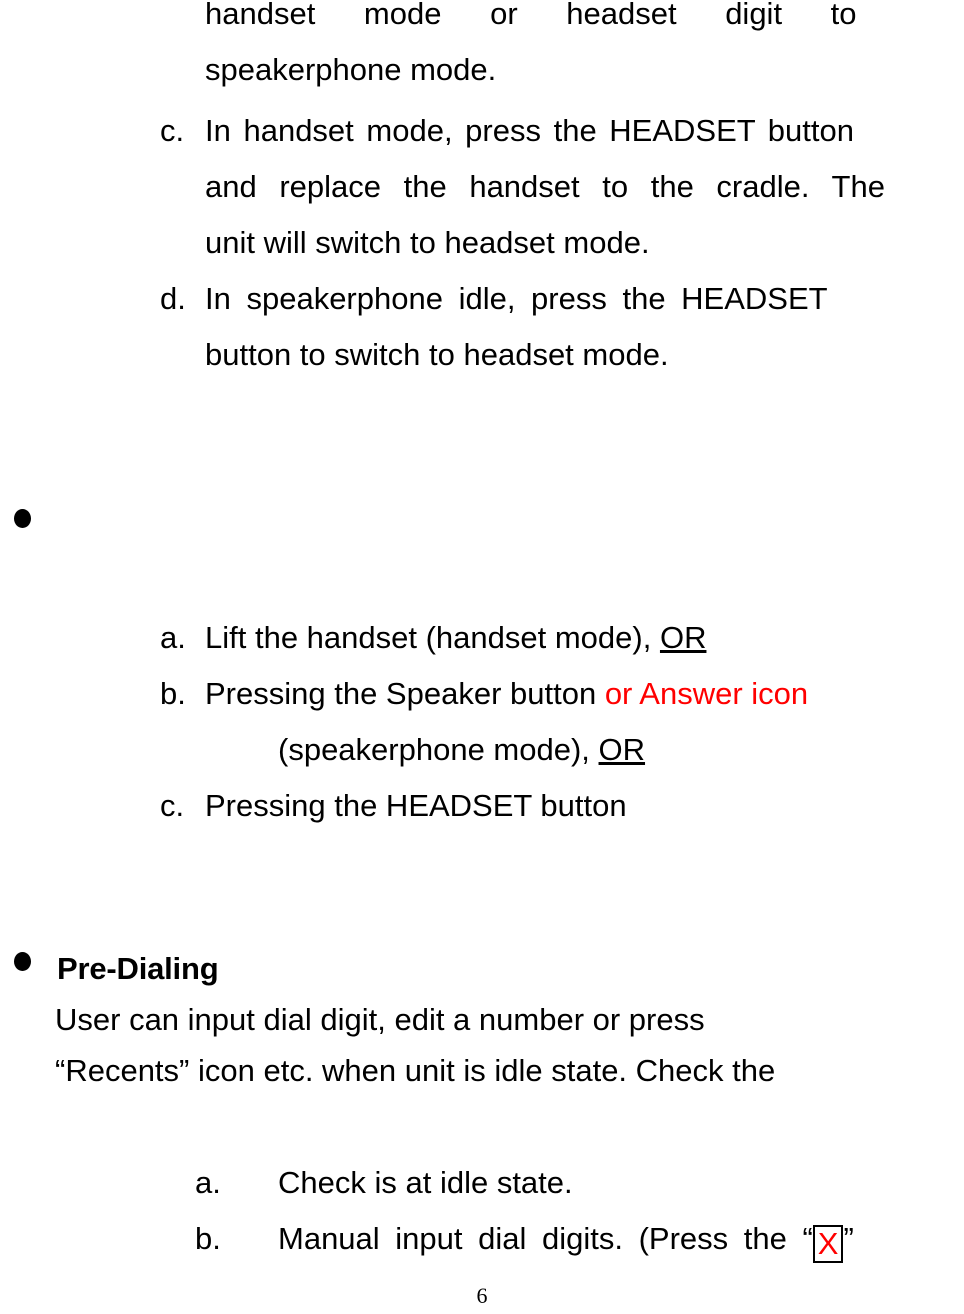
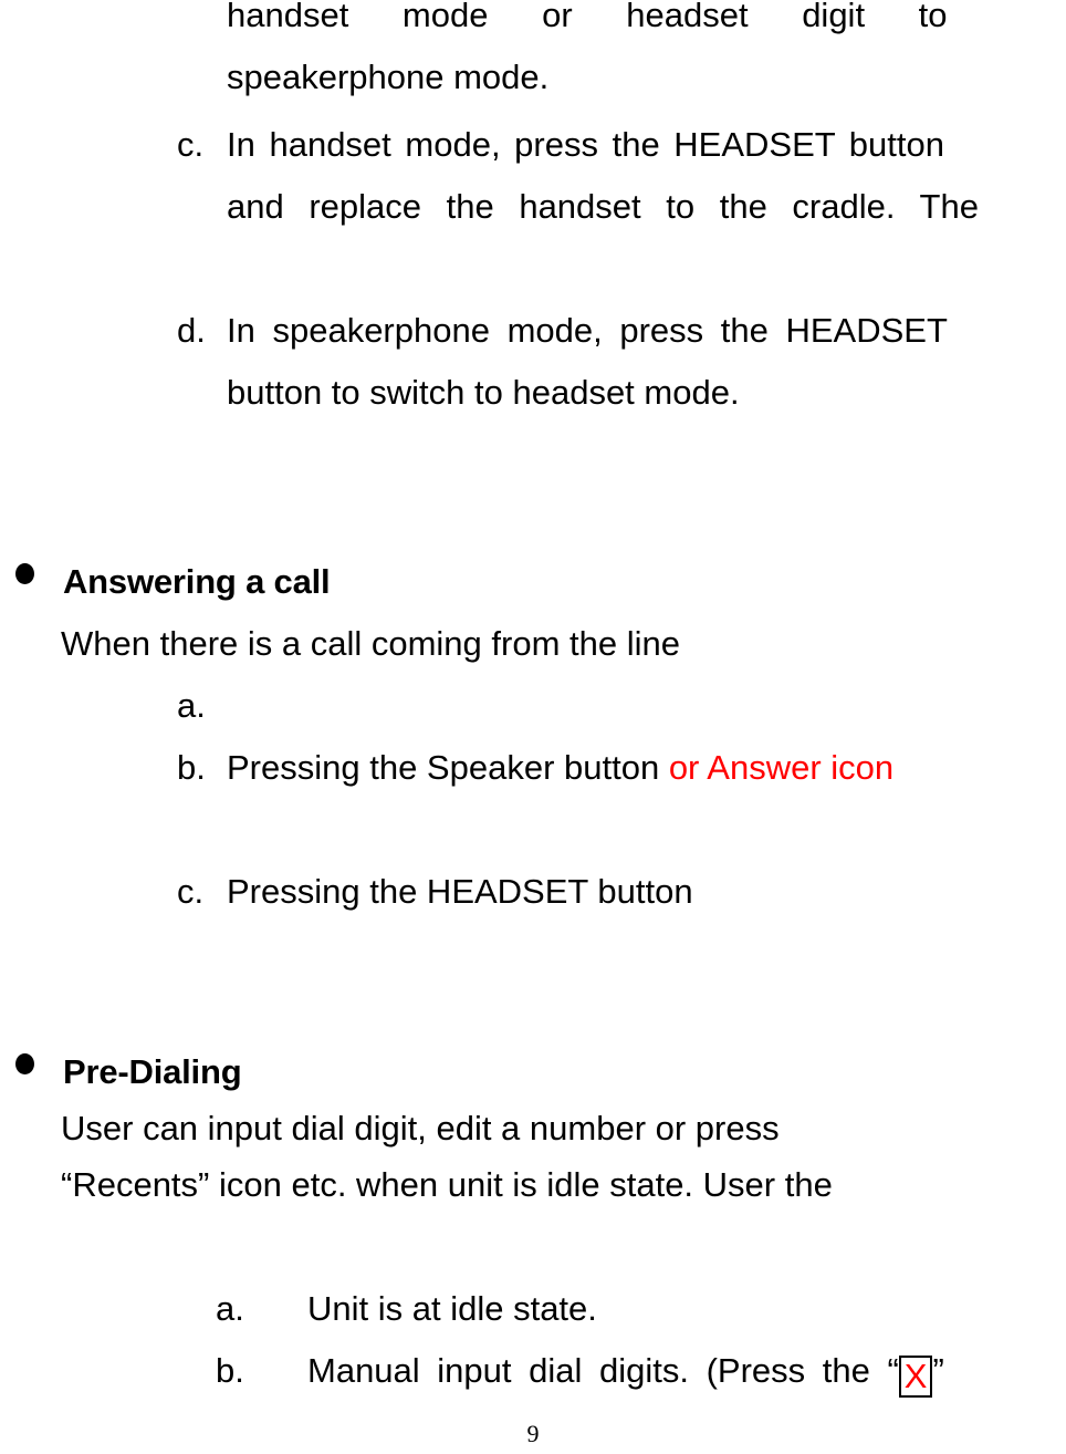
  handset mode or headset digit to
  speakerphone mode.
  c.
  In handset mode, press the HEADSET button
  and replace the handset to the cradle. The
- unit will switch to headset mode.
  d.
- In speakerphone idle, press the HEADSET
+ In speakerphone mode, press the HEADSET
  button to switch to headset mode.
+ Answering a call
+ When there is a call coming from the line
  a.
- Lift the handset (handset mode), OR
  b.
  Pressing the Speaker button or Answer icon
- (speakerphone mode), OR
  c.
  Pressing the HEADSET button
  Pre-Dialing
  User can input dial digit, edit a number or press
- “Recents” icon etc. when unit is idle state. Check the
+ “Recents” icon etc. when unit is idle state. User the
  a.
- Check is at idle state.
+ Unit is at idle state.
  b.
  Manual input dial digits. (Press the “ X ”
- 6
+ 9
